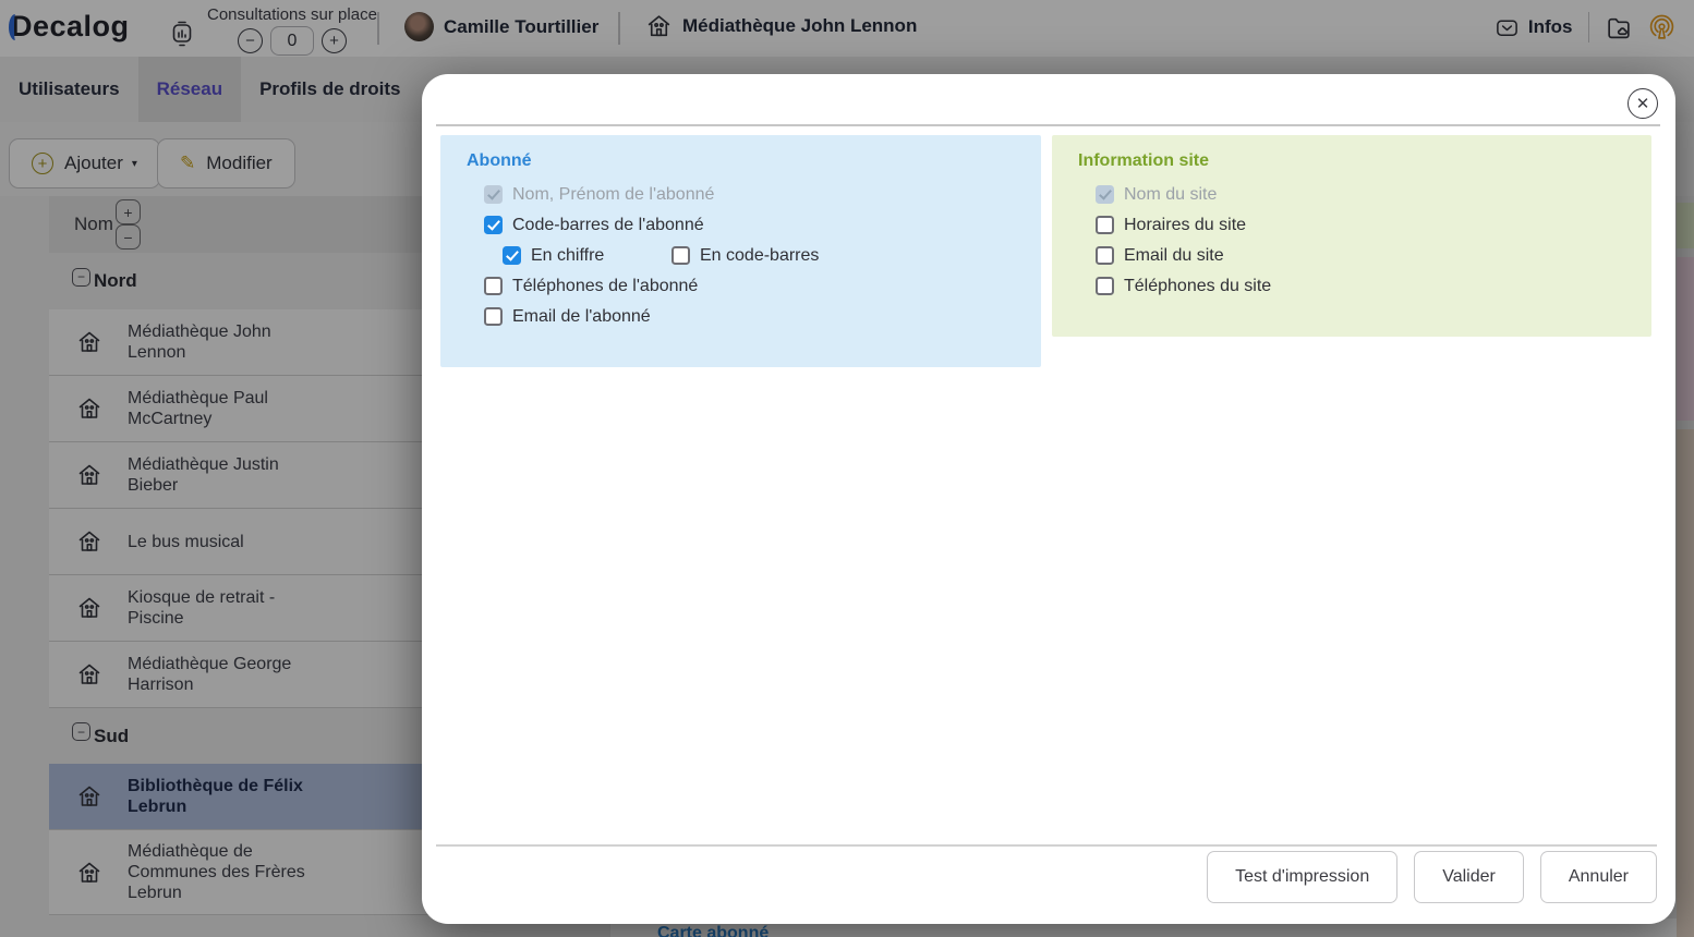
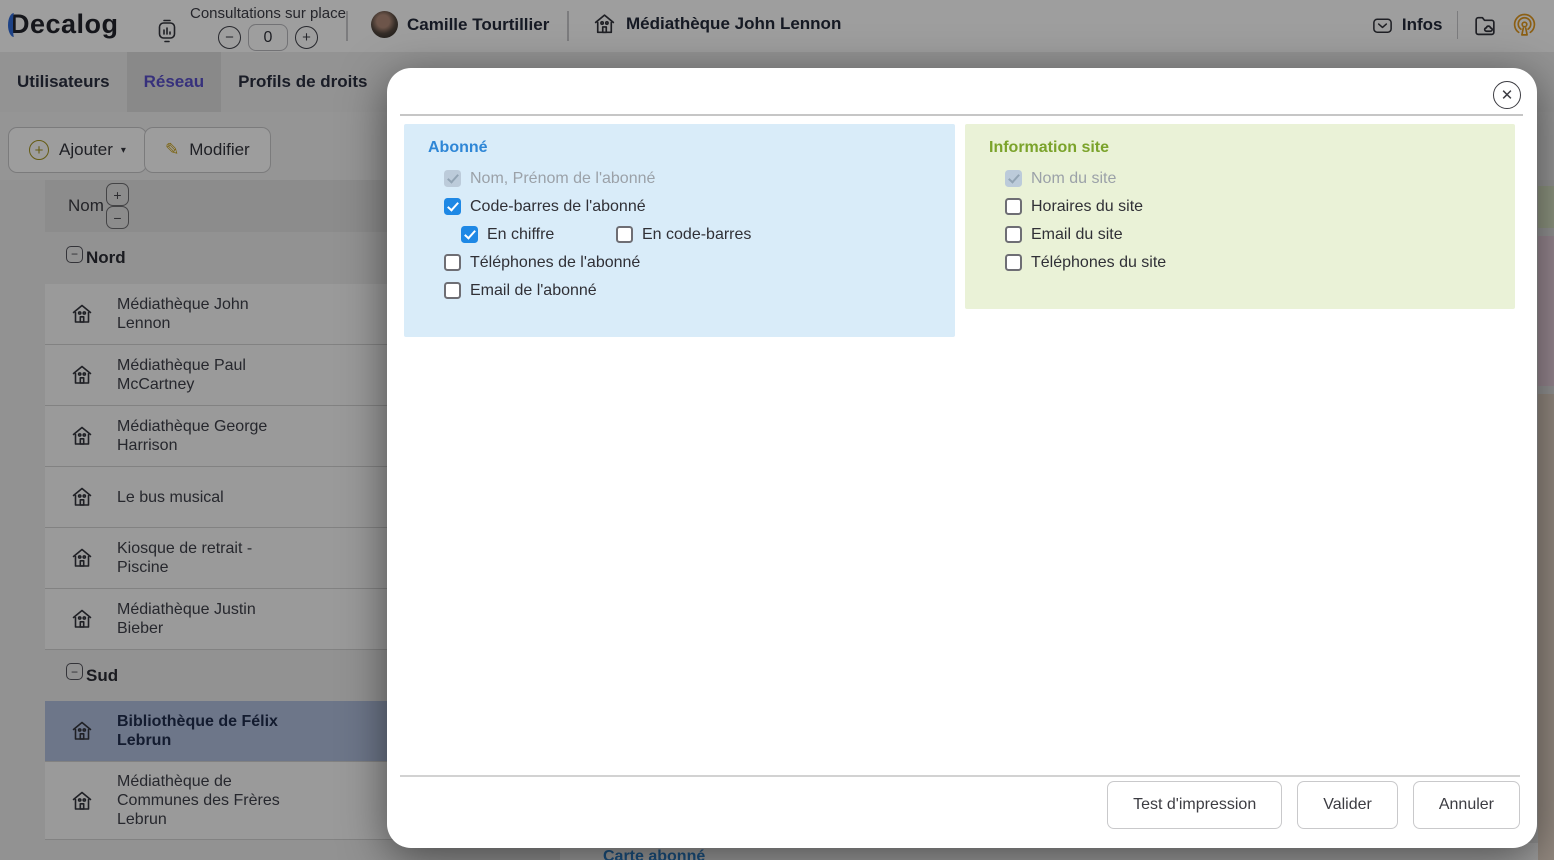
  Decalog
  Consultations sur place
  −
  0
  +
  Camille Tourtillier
  Médiathèque John Lennon
  Infos
  Utilisateurs
  Réseau
  Profils de droits
  +
  Ajouter
  ▾
  ✎
  Modifier
  Nom
  +
  −
  −
  Nord
  Médiathèque John Lennon
  Médiathèque Paul McCartney
- Médiathèque Justin Bieber
+ Médiathèque George Harrison
  Le bus musical
  Kiosque de retrait - Piscine
- Médiathèque George Harrison
+ Médiathèque Justin Bieber
  −
  Sud
  Bibliothèque de Félix Lebrun
  Médiathèque de Communes des Frères Lebrun
  Carte abonné
  ✕
  Abonné
  Nom, Prénom de l'abonné
  Code-barres de l'abonné
  En chiffre
  En code-barres
  Téléphones de l'abonné
  Email de l'abonné
  Information site
  Nom du site
  Horaires du site
  Email du site
  Téléphones du site
  Test d'impression
  Valider
  Annuler
